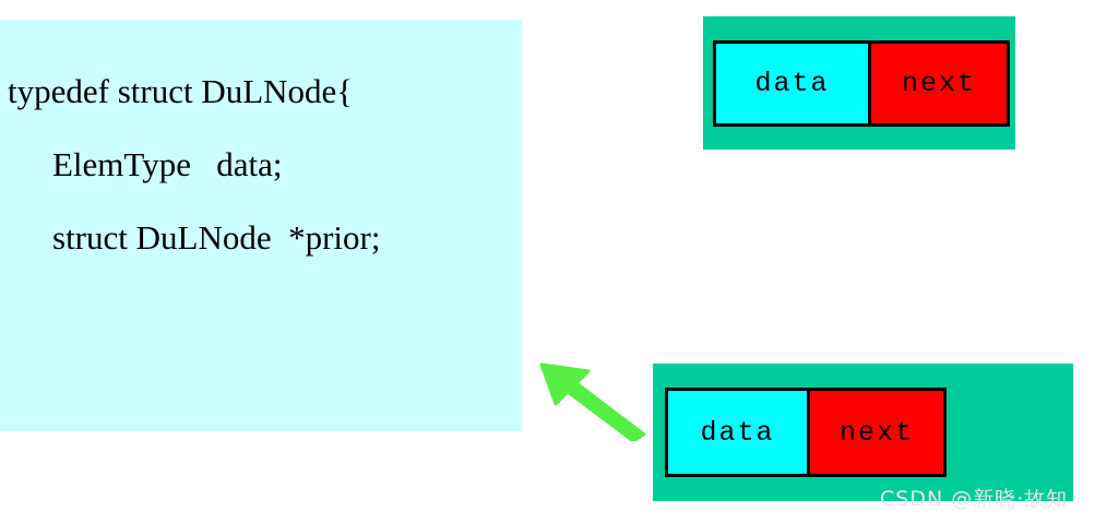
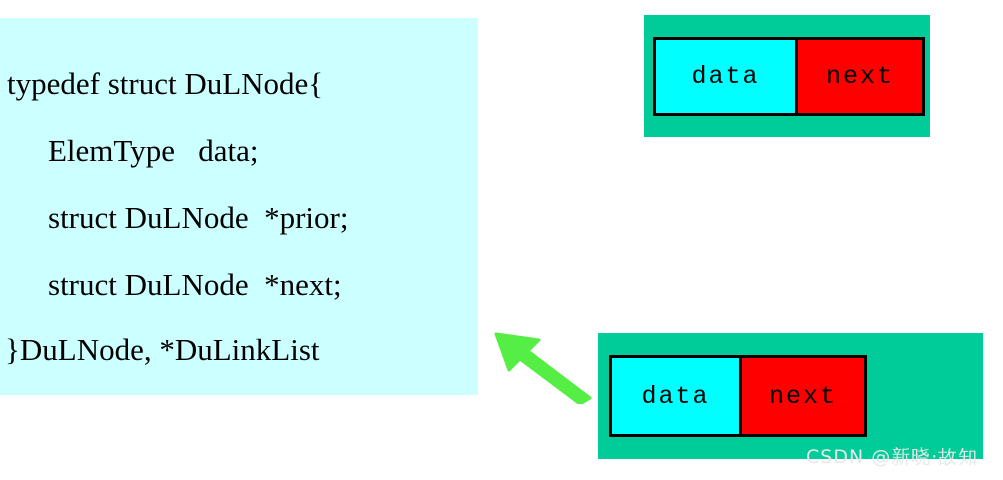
  typedef struct DuLNode{
  ElemType data;
  struct DuLNode *prior;
+ struct DuLNode *next;
+ }DuLNode, *DuLinkList
  data
  next
  data
  next
  CSDN @新晓·故知
